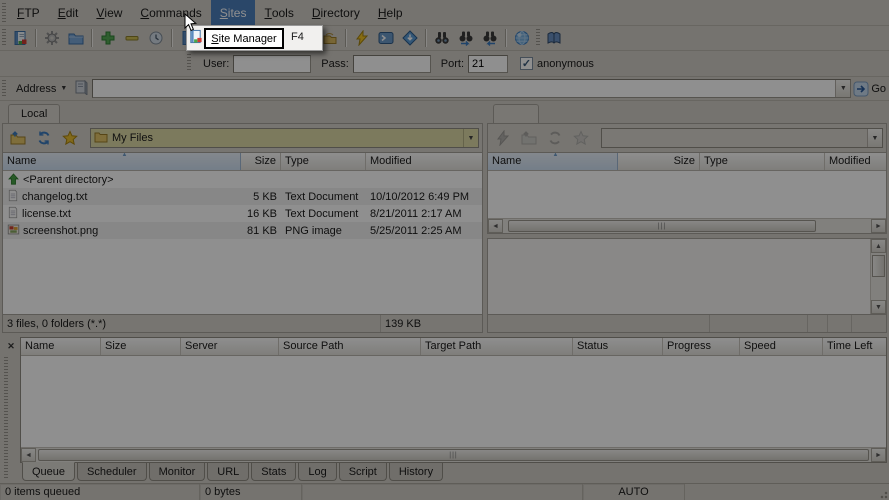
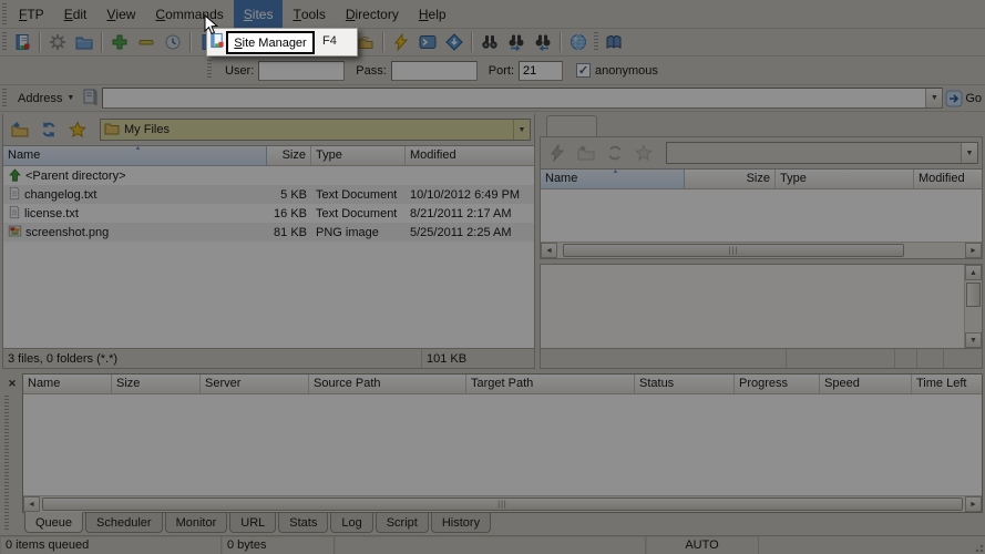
  F
  TP
  E
  dit
  V
  iew
  C
  ommands
  S
  ites
  T
  ools
  D
  irectory
  H
  elp
  User:
  Pass:
  Port:
  21
  ✓
  anonymous
  Address
  Go
- Local
  My Files
  Name
  Size
  Type
  Modified
  <Parent directory>
  changelog.txt
  5 KB
  Text Document
  10/10/2012 6:49 PM
  license.txt
  16 KB
  Text Document
  8/21/2011 2:17 AM
  screenshot.png
  81 KB
  PNG image
  5/25/2011 2:25 AM
  3 files, 0 folders (*.*)
- 139 KB
+ 101 KB
  Name
  Size
  Type
  Modified
  ✕
  Name
  Size
  Server
  Source Path
  Target Path
  Status
  Progress
  Speed
  Time Left
  Queue
  Scheduler
  Monitor
  URL
  Stats
  Log
  Script
  History
  0 items queued
  0 bytes
  AUTO
  Site Manager
  F4
